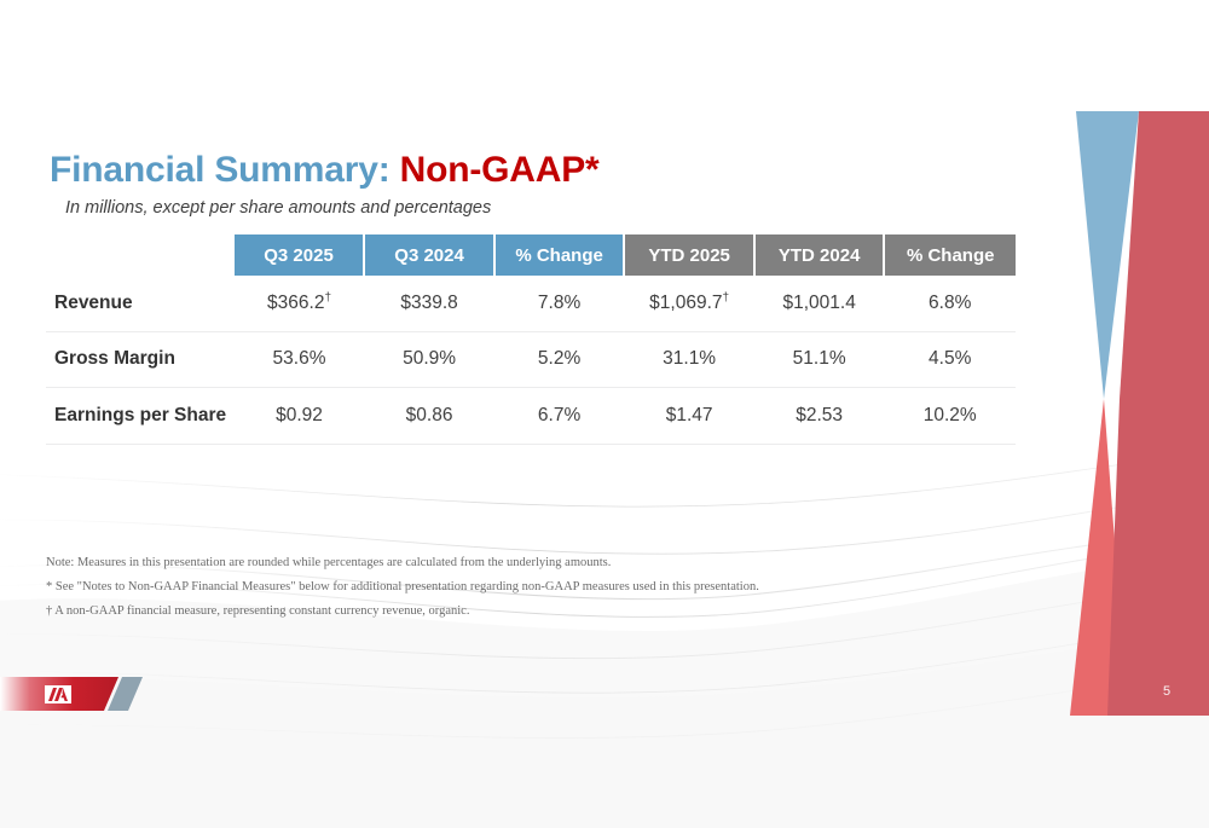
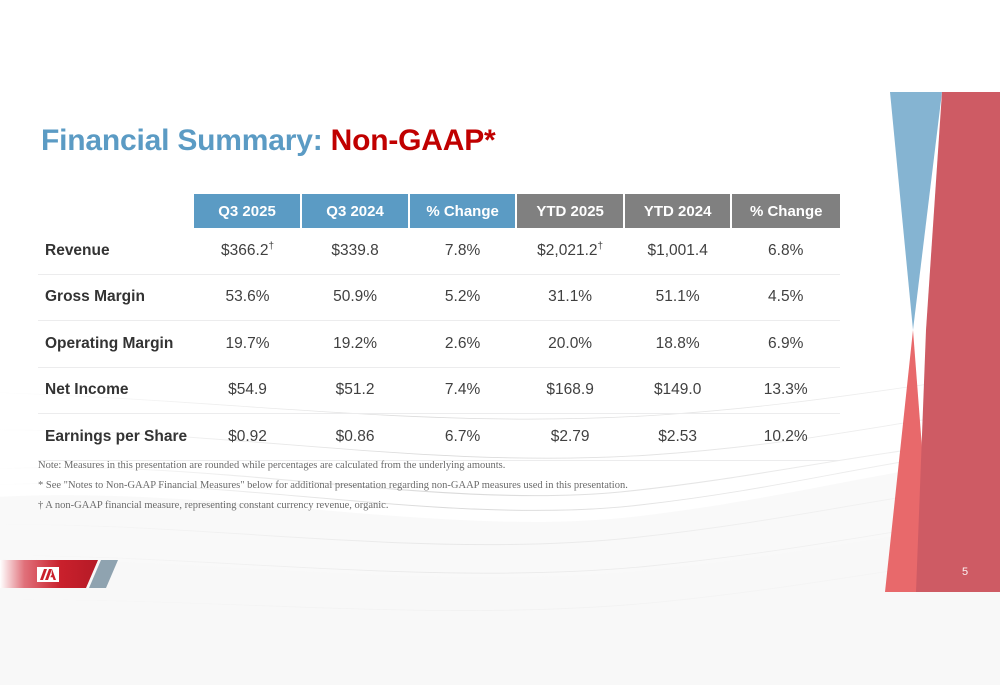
  Financial Summary: Non-GAAP*
- In millions, except per share amounts and percentages
  	Q3 2025	Q3 2024	% Change	YTD 2025	YTD 2024	% Change
- Revenue	$366.2†	$339.8	7.8%	$1,069.7†	$1,001.4	6.8%
+ Revenue	$366.2†	$339.8	7.8%	$2,021.2†	$1,001.4	6.8%
  Gross Margin	53.6%	50.9%	5.2%	31.1%	51.1%	4.5%
+ Operating Margin	19.7%	19.2%	2.6%	20.0%	18.8%	6.9%
+ Net Income	$54.9	$51.2	7.4%	$168.9	$149.0	13.3%
- Earnings per Share	$0.92	$0.86	6.7%	$1.47	$2.53	10.2%
+ Earnings per Share	$0.92	$0.86	6.7%	$2.79	$2.53	10.2%
  Note: Measures in this presentation are rounded while percentages are calculated from the underlying amounts.
  * See "Notes to Non-GAAP Financial Measures" below for additional presentation regarding non-GAAP measures used in this presentation.
  † A non-GAAP financial measure, representing constant currency revenue, organic.
  5
